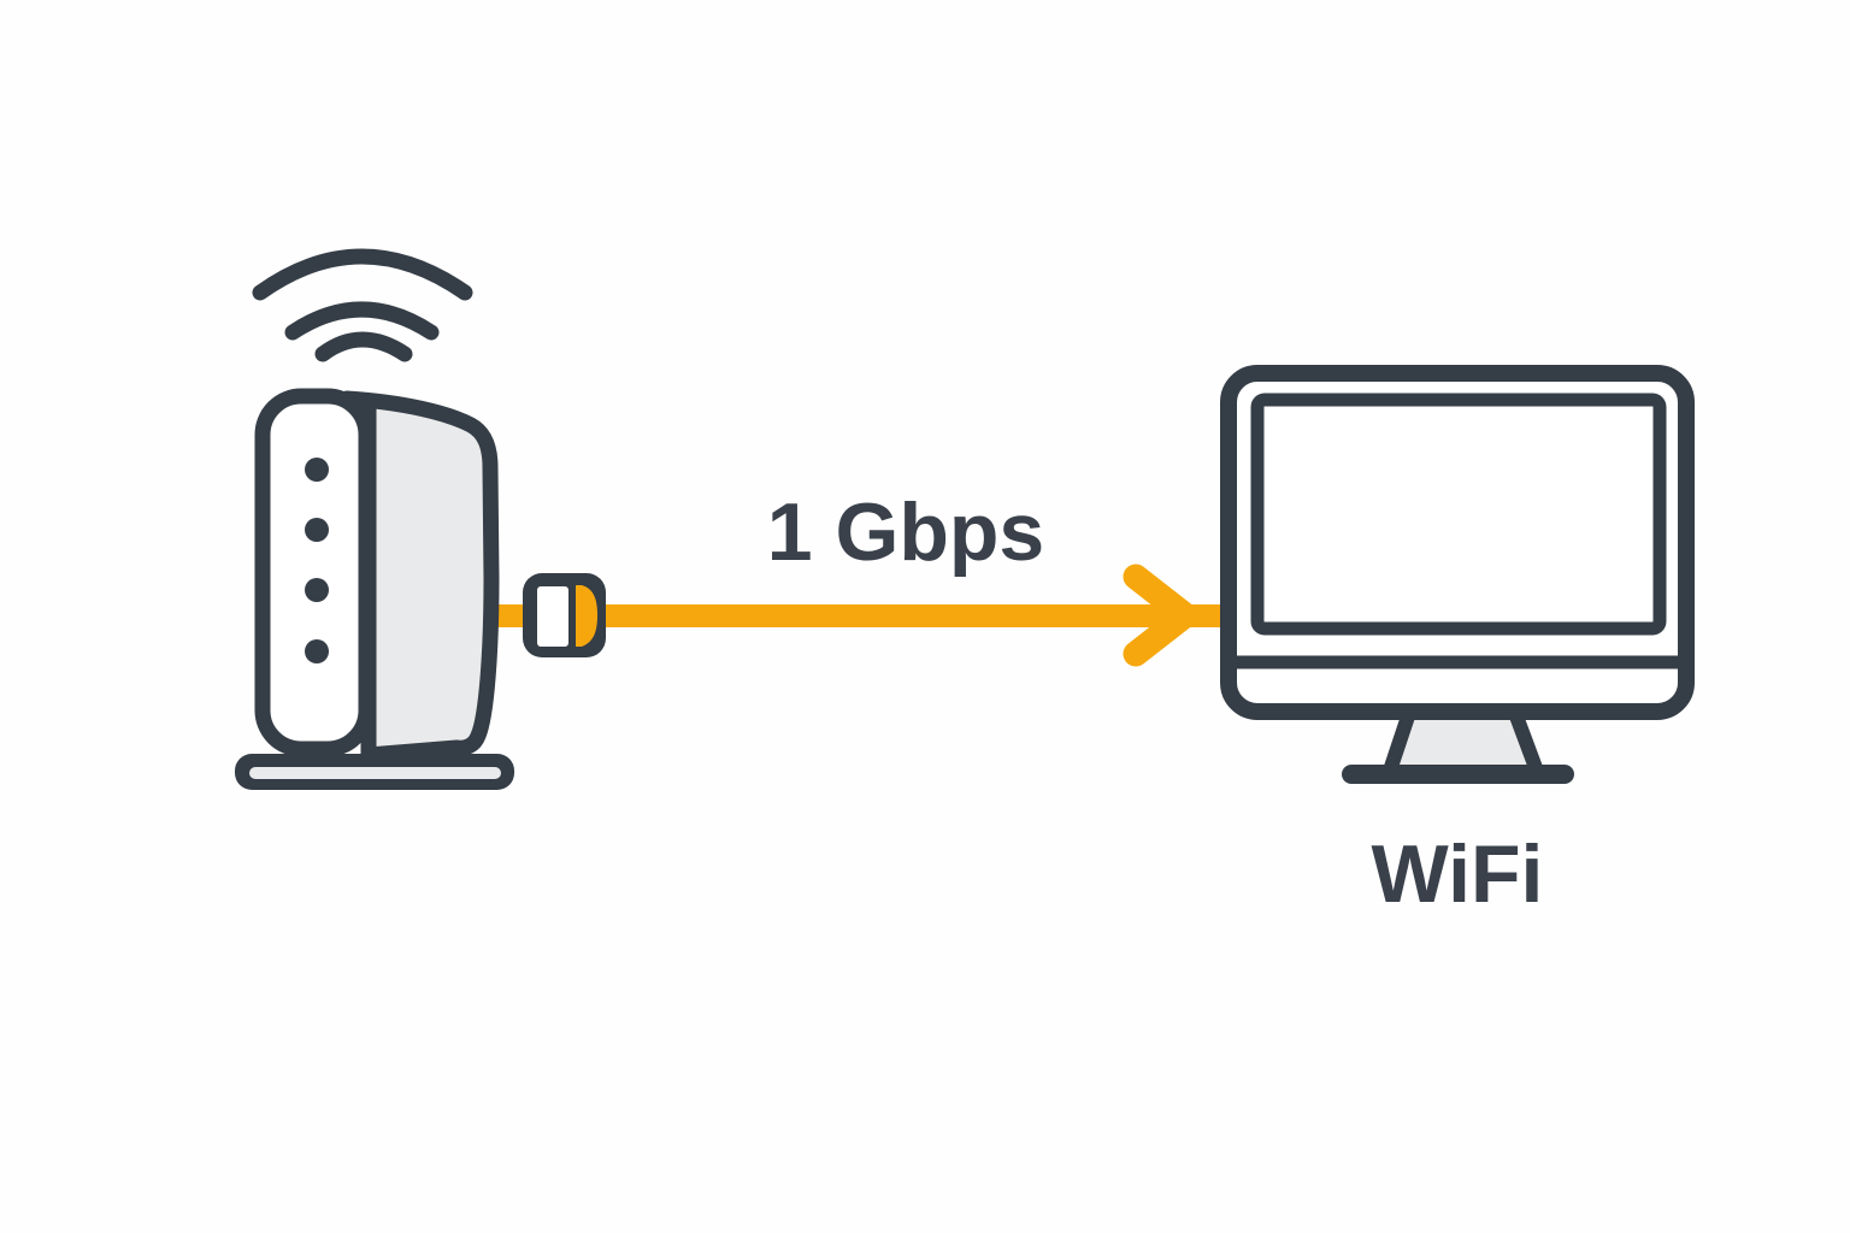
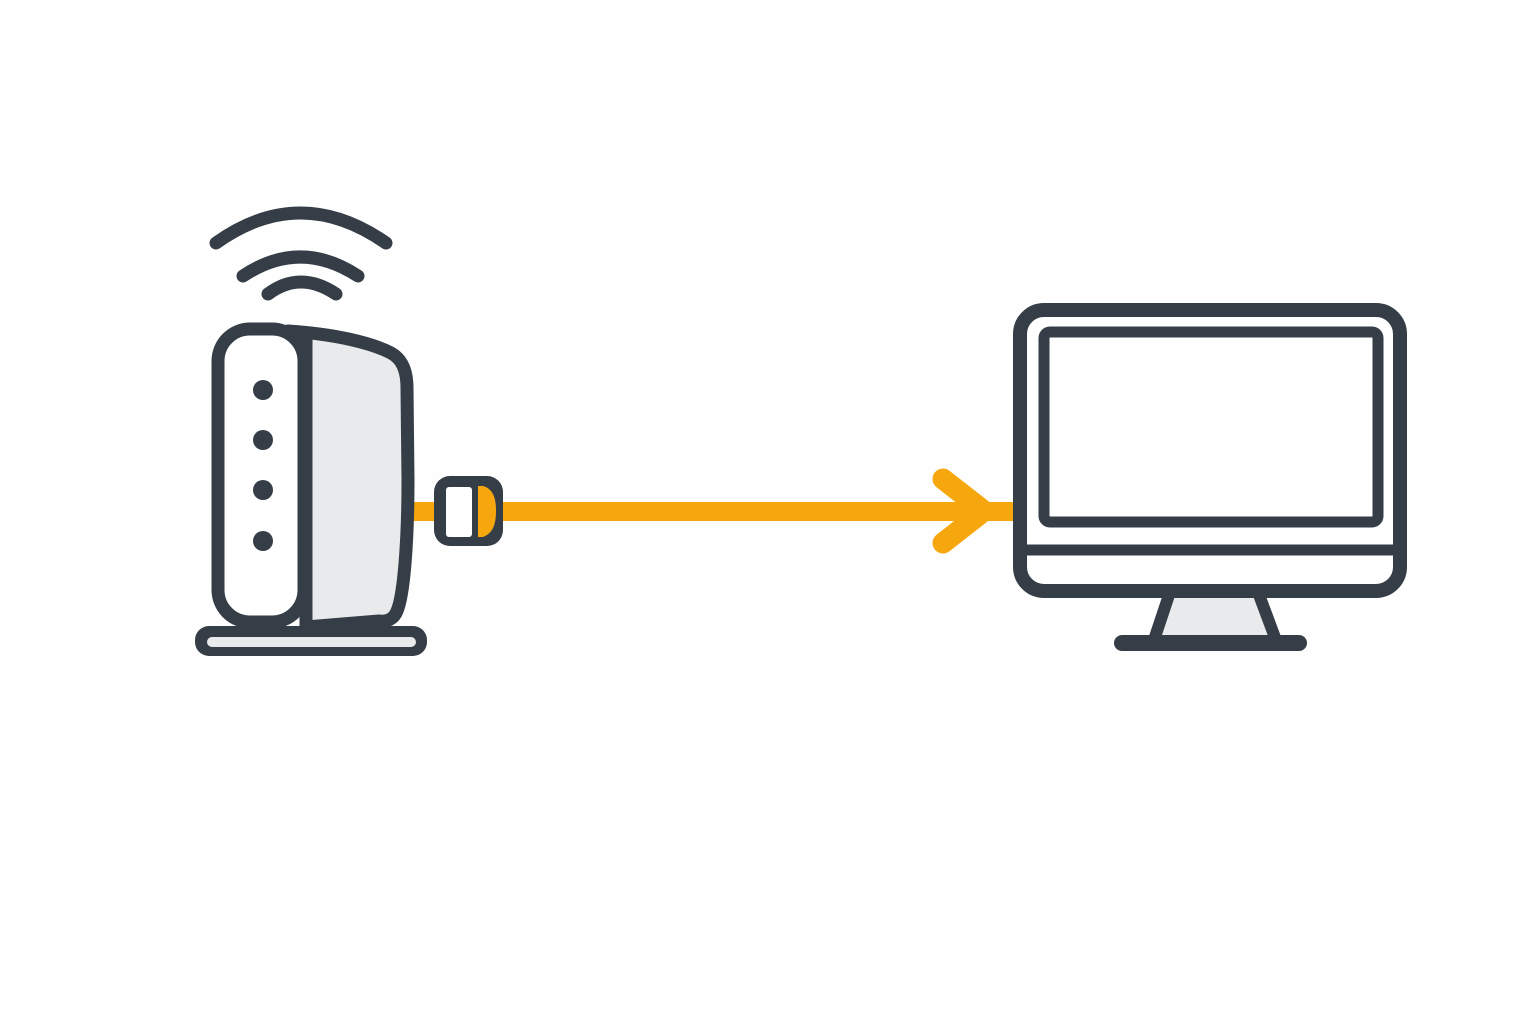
- 1 Gbps
- WiFi
